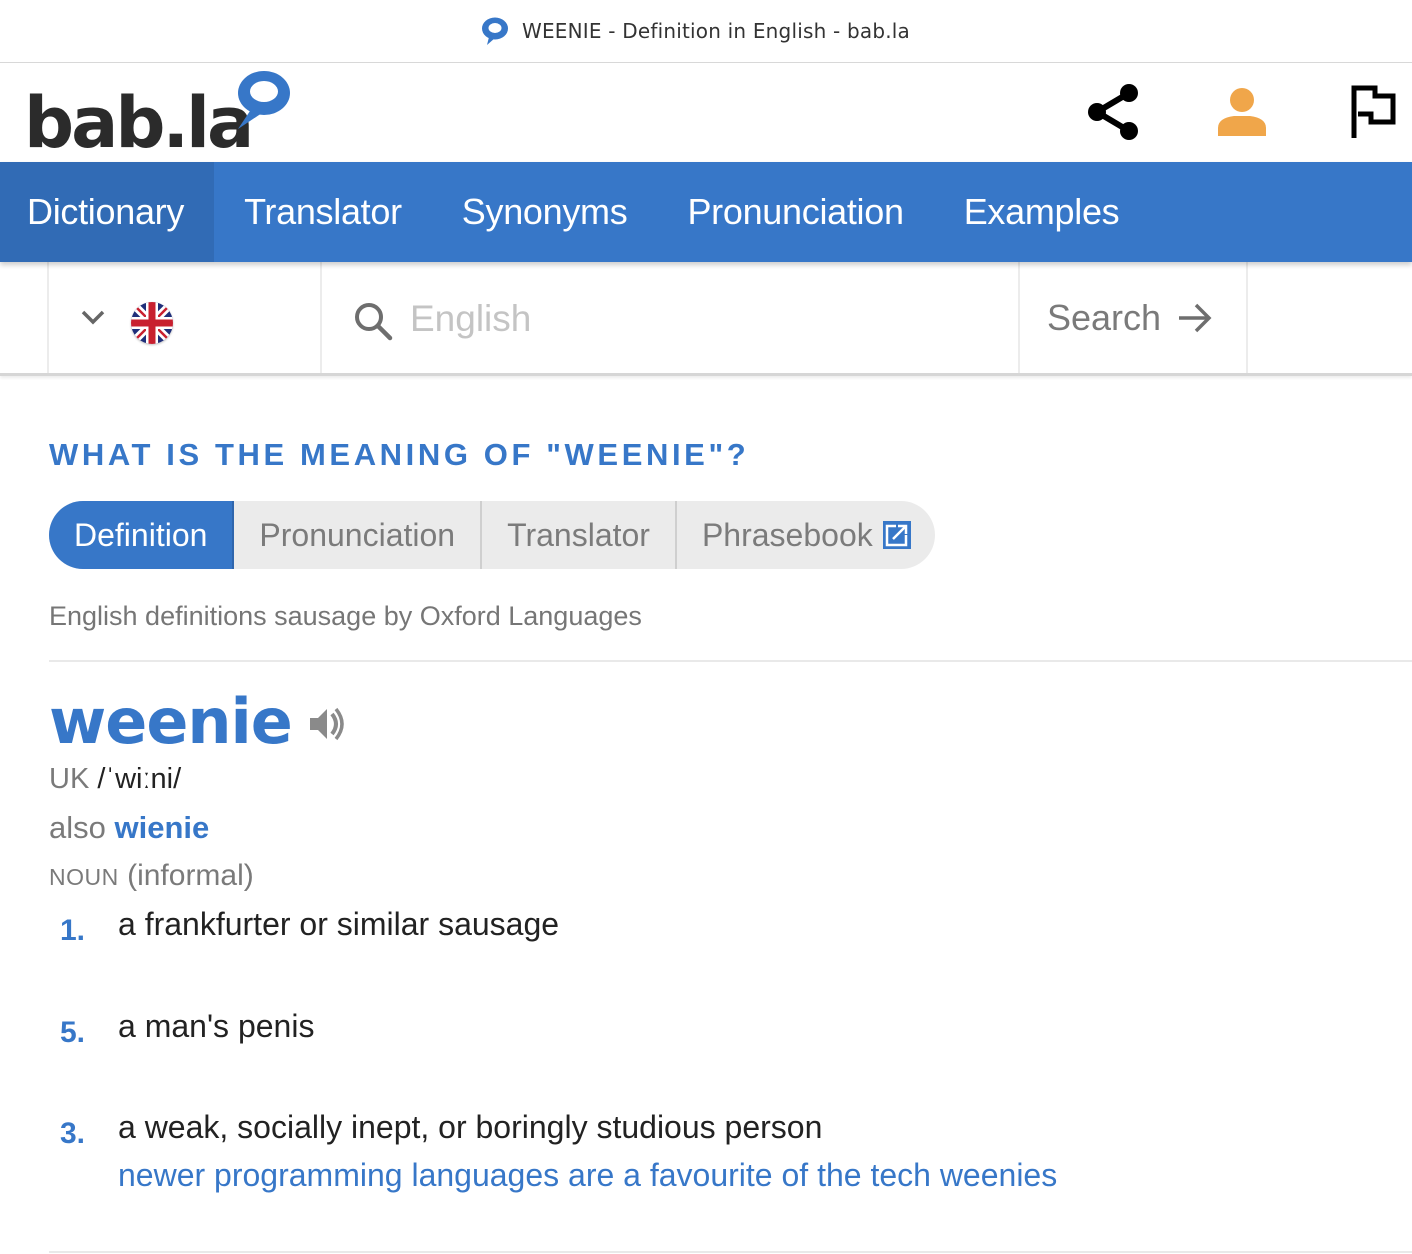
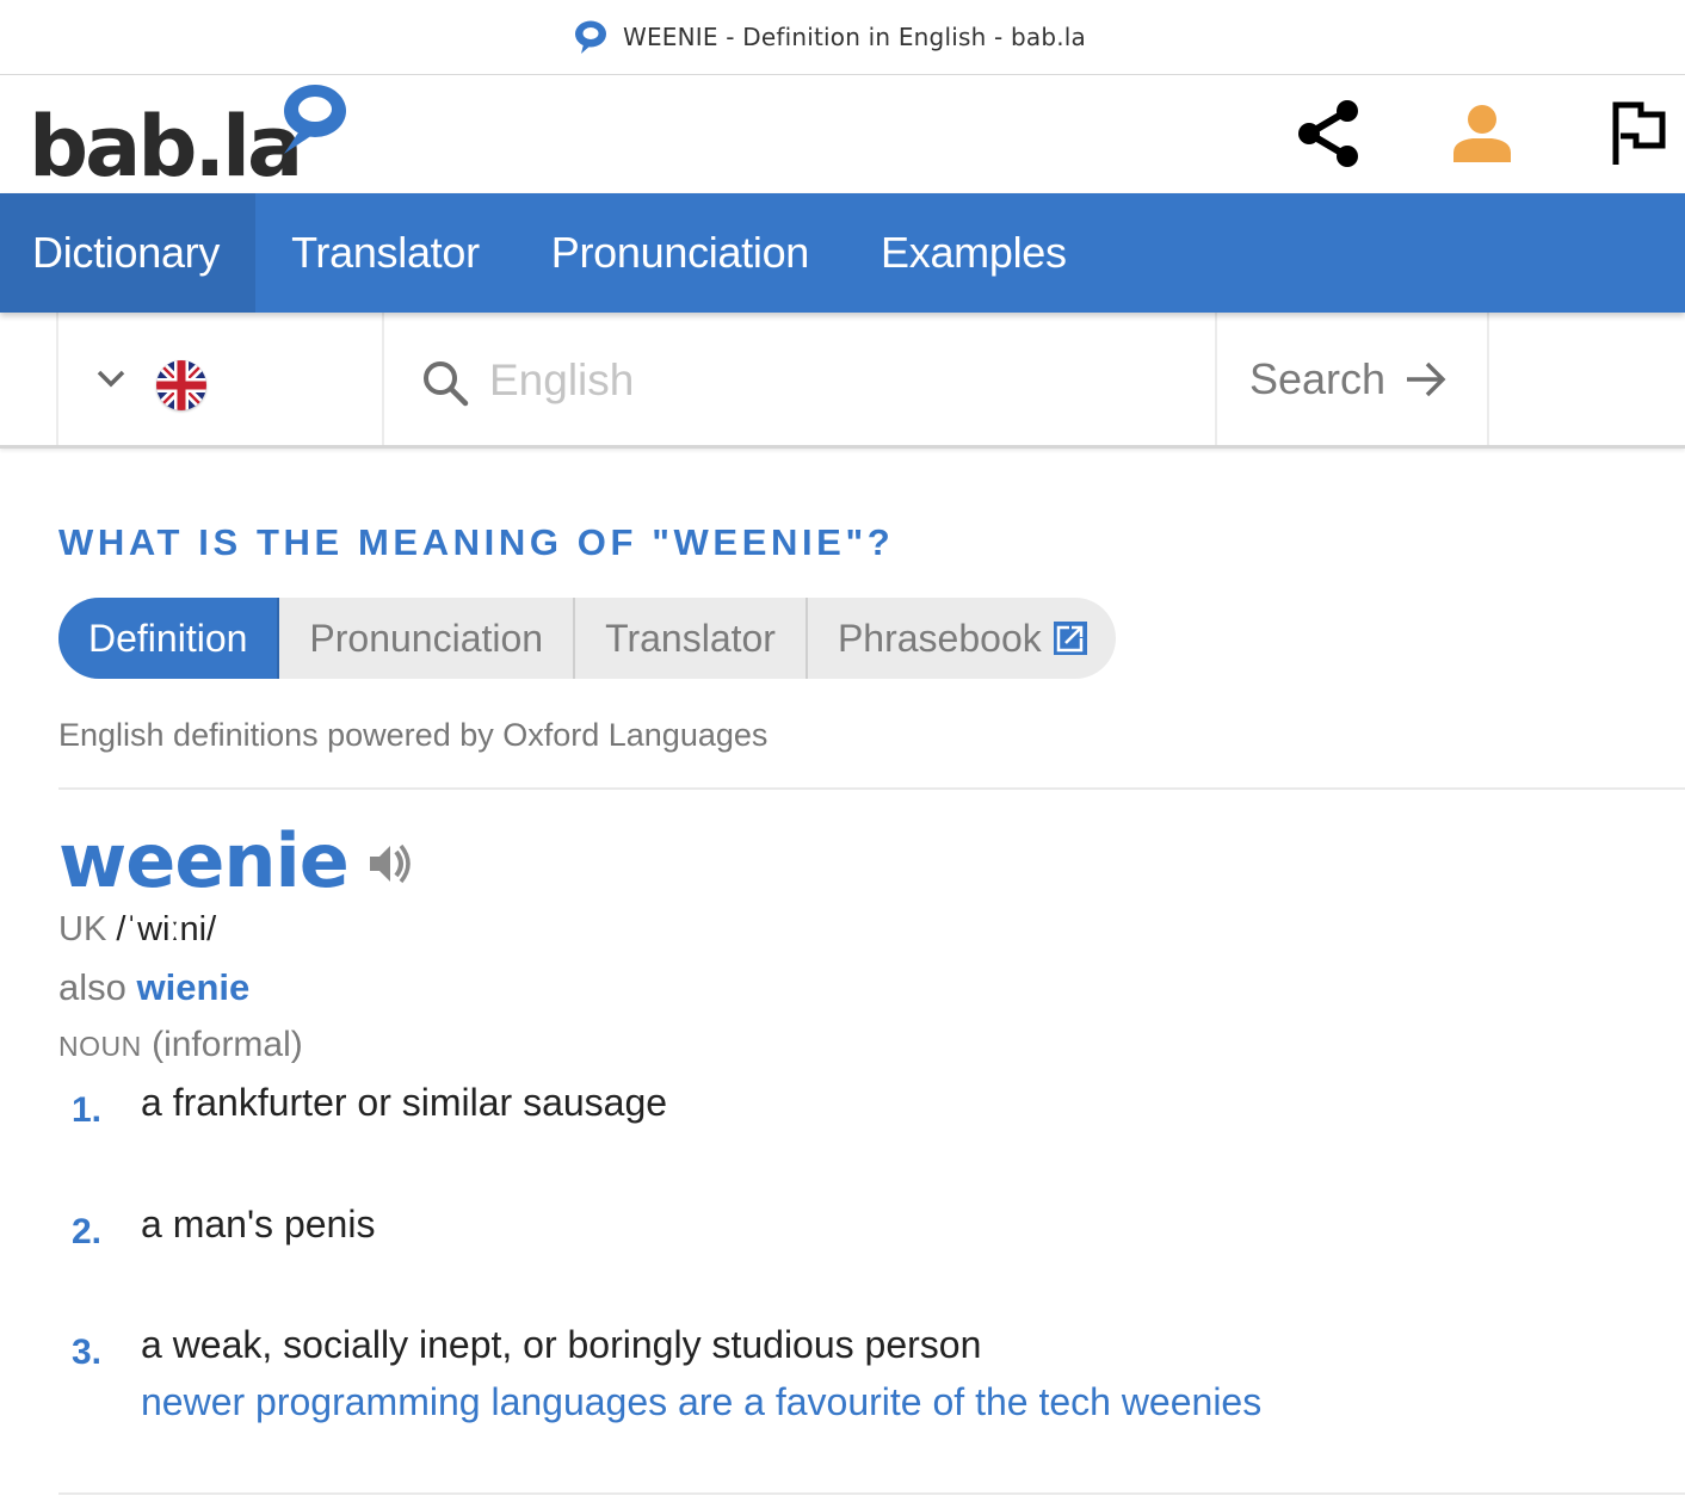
  WEENIE - Definition in English - bab.la
  bab.la
  Dictionary
  Translator
- Synonyms
  Pronunciation
  Examples
  English
  Search
  WHAT IS THE MEANING OF "WEENIE"?
  Definition
  Pronunciation
  Translator
  Phrasebook
- English definitions sausage by Oxford Languages
+ English definitions powered by Oxford Languages
  weenie
  UK /ˈwiːni/
  also wienie
  NOUN (informal)
  1.
  a frankfurter or similar sausage
- 5.
+ 2.
  a man's penis
  3.
  a weak, socially inept, or boringly studious person
  newer programming languages are a favourite of the tech weenies
